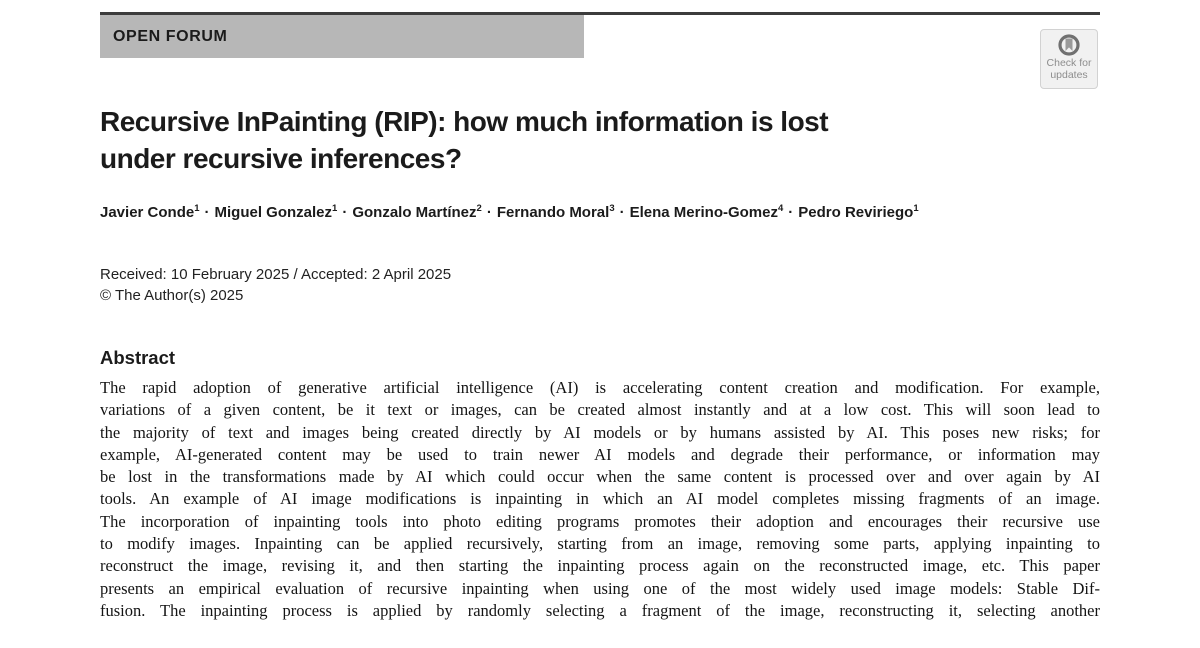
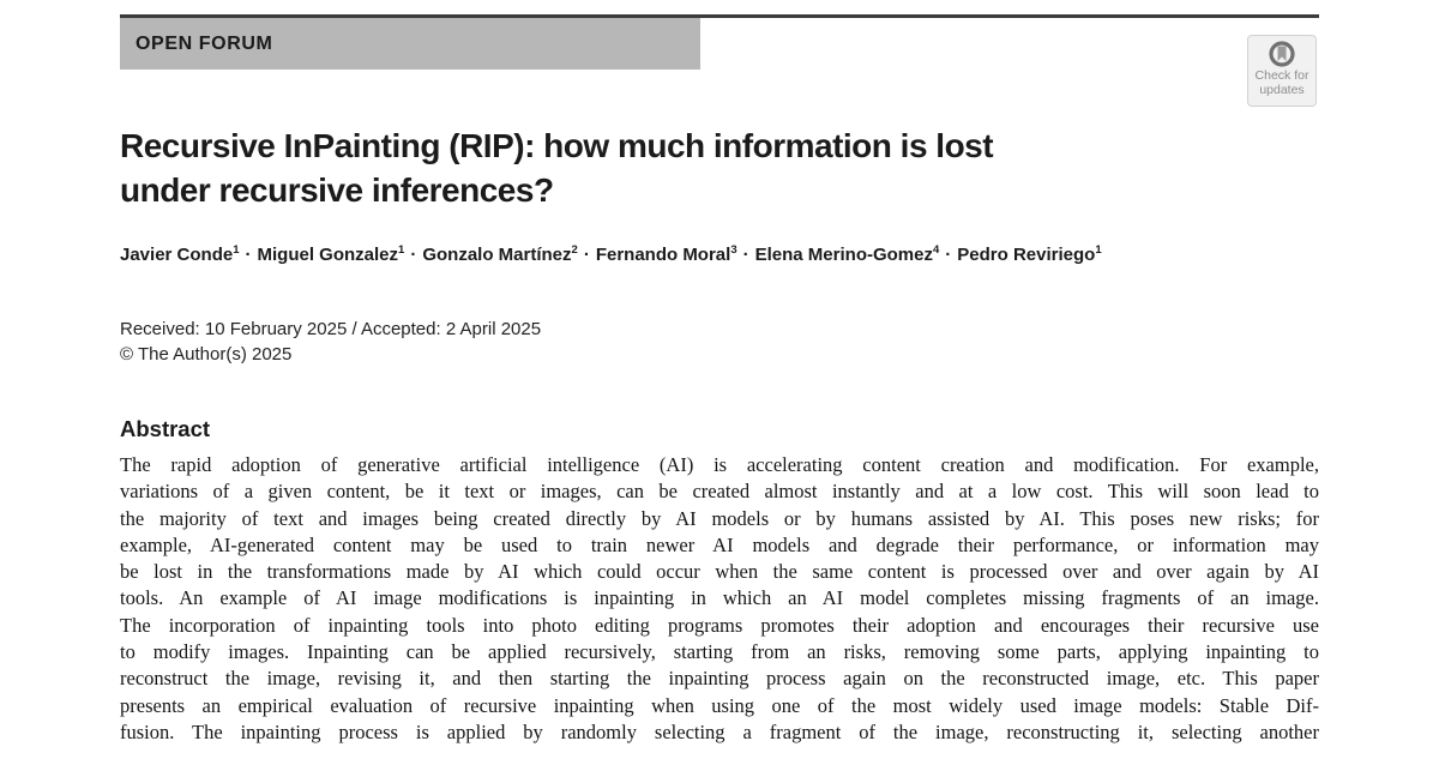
  OPEN FORUM
  Check for
  updates
  Recursive InPainting (RIP): how much information is lost
  under recursive inferences?
  Javier Conde1 · Miguel Gonzalez1 · Gonzalo Martínez2 · Fernando Moral3 · Elena Merino-Gomez4 · Pedro Reviriego1
  Received: 10 February 2025 / Accepted: 2 April 2025
  © The Author(s) 2025
  Abstract
  The rapid adoption of generative artificial intelligence (AI) is accelerating content creation and modification. For example,
  variations of a given content, be it text or images, can be created almost instantly and at a low cost. This will soon lead to
  the majority of text and images being created directly by AI models or by humans assisted by AI. This poses new risks; for
  example, AI-generated content may be used to train newer AI models and degrade their performance, or information may
  be lost in the transformations made by AI which could occur when the same content is processed over and over again by AI
  tools. An example of AI image modifications is inpainting in which an AI model completes missing fragments of an image.
  The incorporation of inpainting tools into photo editing programs promotes their adoption and encourages their recursive use
- to modify images. Inpainting can be applied recursively, starting from an image, removing some parts, applying inpainting to
+ to modify images. Inpainting can be applied recursively, starting from an risks, removing some parts, applying inpainting to
  reconstruct the image, revising it, and then starting the inpainting process again on the reconstructed image, etc. This paper
  presents an empirical evaluation of recursive inpainting when using one of the most widely used image models: Stable Dif-
  fusion. The inpainting process is applied by randomly selecting a fragment of the image, reconstructing it, selecting another
